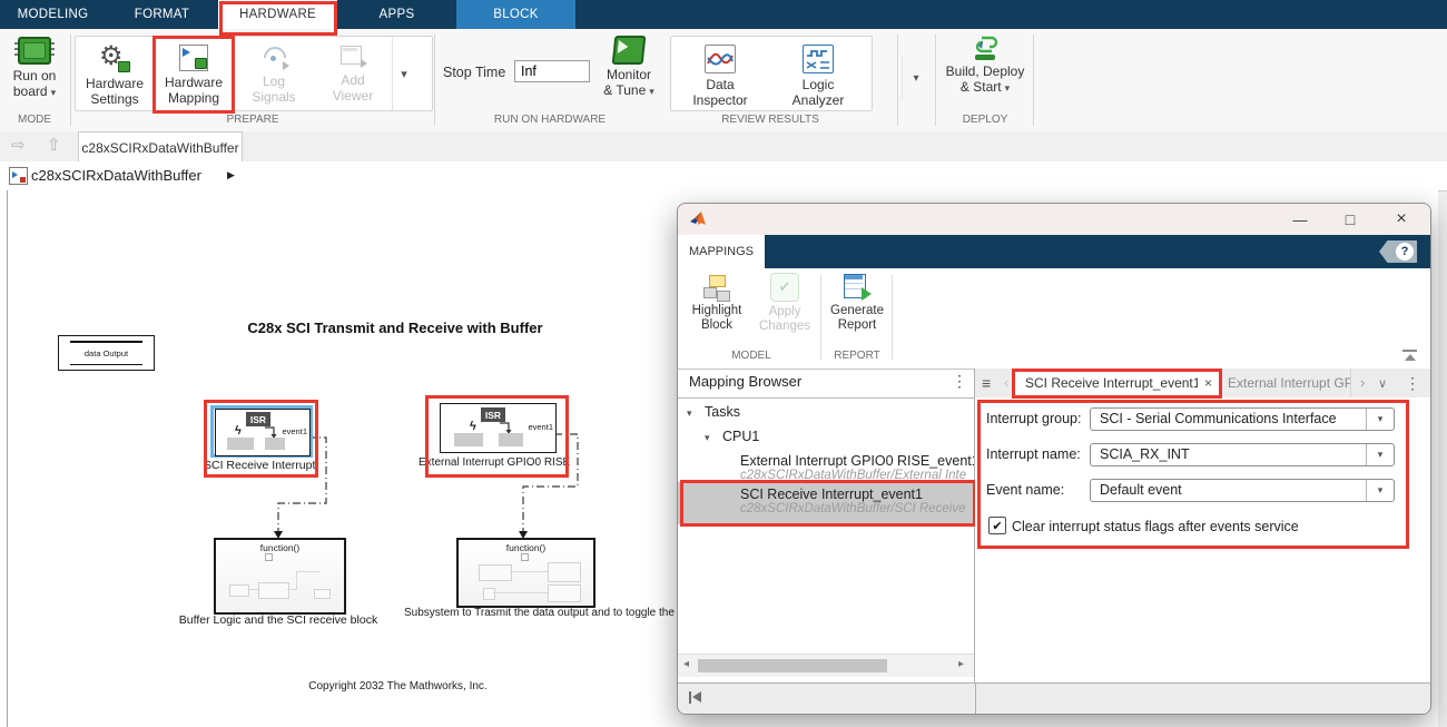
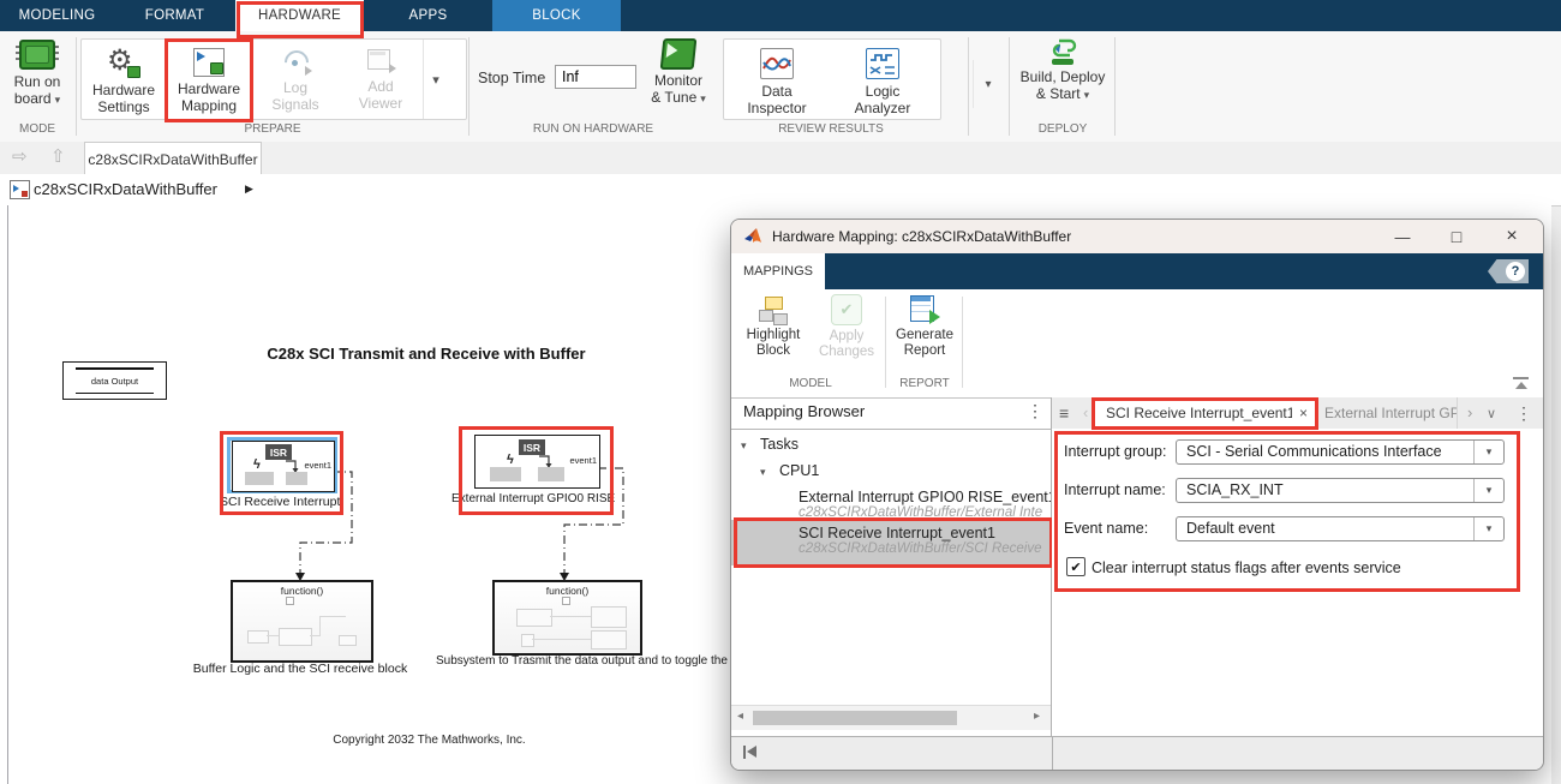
  MODELING
  FORMAT
  HARDWARE
  APPS
  BLOCK
  Run on
  board ▾
  MODE
  ⚙
  Hardware
  Settings
  Hardware
  Mapping
  Log
  Signals
  Add
  Viewer
  ▾
  PREPARE
  Stop Time
  Inf
  Monitor
  & Tune ▾
  RUN ON HARDWARE
  Data
  Inspector
  Logic
  Analyzer
  REVIEW RESULTS
  ▾
  Build, Deploy
  & Start ▾
  DEPLOY
  ⇨
  ⇧
  c28xSCIRxDataWithBuffer
  c28xSCIRxDataWithBuffer
  ▶
  C28x SCI Transmit and Receive with Buffer
  data Output
  ISR
  ϟ
  event1
  SCI Receive Interrup
  ISR
  ϟ
  event1
  External Interrupt GPIO0 RISE
  function()
  Buffer Logic and the SCI receive block
  function()
  Subsystem to Trasmit the data output and to toggle the
  Copyright 2032 The Mathworks, Inc.
+ Hardware Mapping: c28xSCIRxDataWithBuffer
  —
  □
  ×
  MAPPINGS
  ?
  Highlight
  Block
  ✔
  Apply
  Changes
  Generate
  Report
  MODEL
  REPORT
  Mapping Browser
  ⋮
  ▾
  Tasks
  ▾
  CPU1
  External Interrupt GPIO0 RISE_event
  c28xSCIRxDataWithBuffer/External Inte
  SCI Receive Interrupt_event1
  c28xSCIRxDataWithBuffer/SCI Receive
  ◂
  ▸
  ≡
  ‹
  SCI Receive Interrupt_event1
  ×
  External Interrupt GP
  ›
  ∨
  ⋮
  Interrupt group:
  SCI - Serial Communications Interface
  ▾
  Interrupt name:
  SCIA_RX_INT
  ▾
  Event name:
  Default event
  ▾
  ✔
  Clear interrupt status flags after events service
